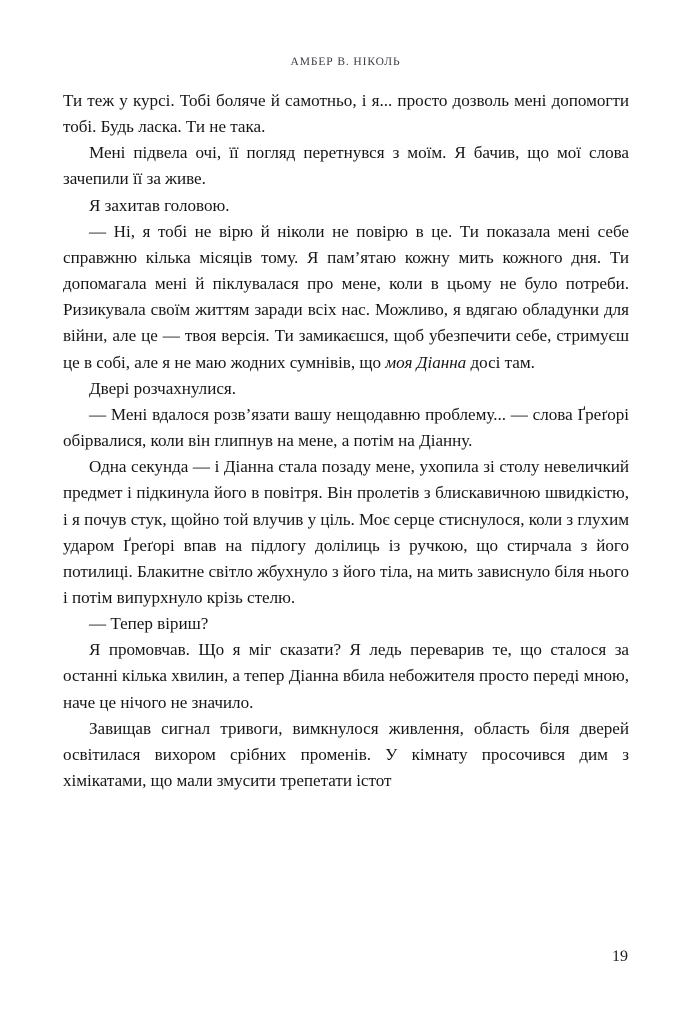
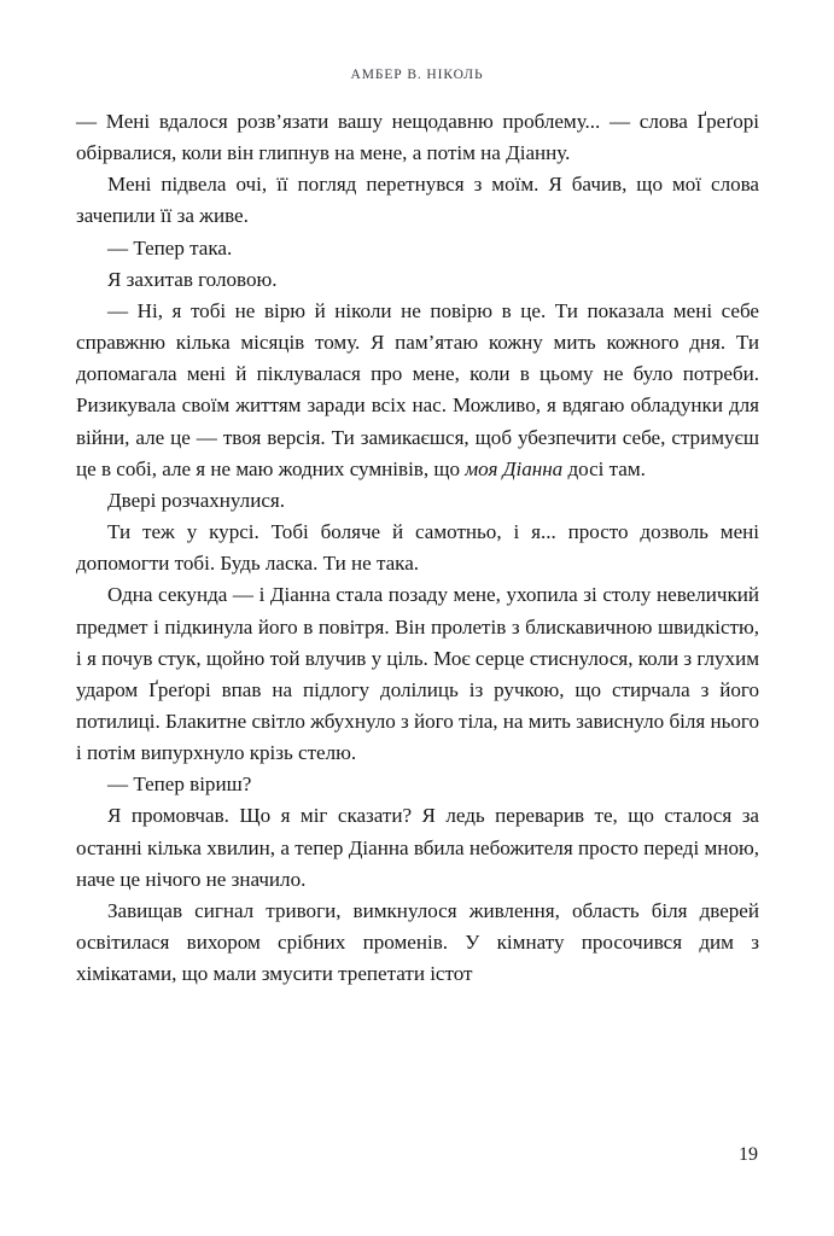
  АМБЕР В. НІКОЛЬ
- Ти теж у курсі. Тобі боляче й самотньо, і я... просто дозволь мені допомогти тобі. Будь ласка. Ти не така.
+ — Мені вдалося розв’язати вашу нещодавню проблему... — слова Ґреґорі обірвалися, коли він глипнув на мене, а потім на Діанну.
  Мені підвела очі, її погляд перетнувся з моїм. Я бачив, що мої слова зачепили її за живе.
+ — Тепер така.
  Я захитав головою.
  — Ні, я тобі не вірю й ніколи не повірю в це. Ти показала мені себе справжню кілька місяців тому. Я пам’ятаю кожну мить кожного дня. Ти допомагала мені й піклувалася про мене, коли в цьому не було потреби. Ризикувала своїм життям заради всіх нас. Можливо, я вдягаю обладунки для війни, але це — твоя версія. Ти замикаєшся, щоб убезпечити себе, стримуєш це в собі, але я не маю жодних сумнівів, що моя Діанна досі там.
  Двері розчахнулися.
- — Мені вдалося розв’язати вашу нещодавню проблему... — слова Ґреґорі обірвалися, коли він глипнув на мене, а потім на Діанну.
+ Ти теж у курсі. Тобі боляче й самотньо, і я... просто дозволь мені допомогти тобі. Будь ласка. Ти не така.
  Одна секунда — і Діанна стала позаду мене, ухопила зі столу невеличкий предмет і підкинула його в повітря. Він пролетів з блискавичною швидкістю, і я почув стук, щойно той влучив у ціль. Моє серце стиснулося, коли з глухим ударом Ґреґорі впав на підлогу долілиць із ручкою, що стирчала з його потилиці. Блакитне світло жбухнуло з його тіла, на мить зависнуло біля нього і потім випурхнуло крізь стелю.
  — Тепер віриш?
  Я промовчав. Що я міг сказати? Я ледь переварив те, що сталося за останні кілька хвилин, а тепер Діанна вбила небожителя просто переді мною, наче це нічого не значило.
  Завищав сигнал тривоги, вимкнулося живлення, область біля дверей освітилася вихором срібних променів. У кімнату просочився дим з хімікатами, що мали змусити трепетати істот
  19
